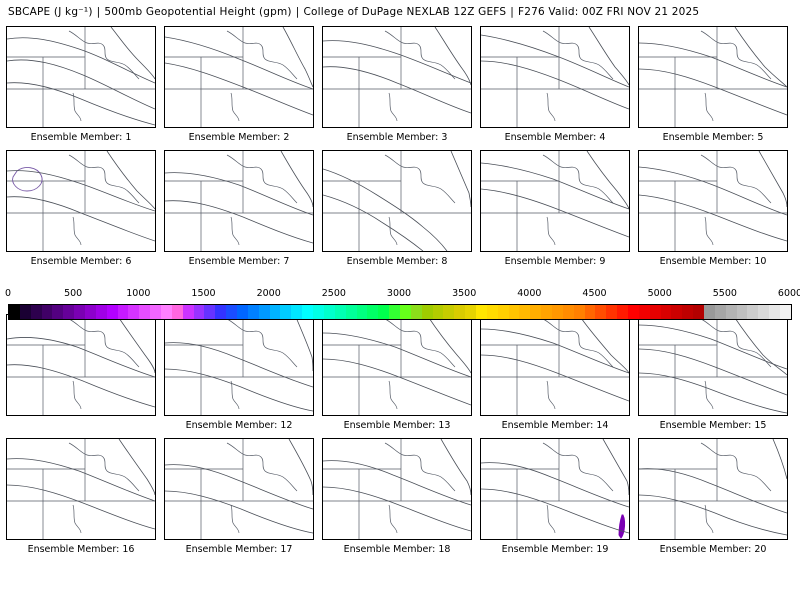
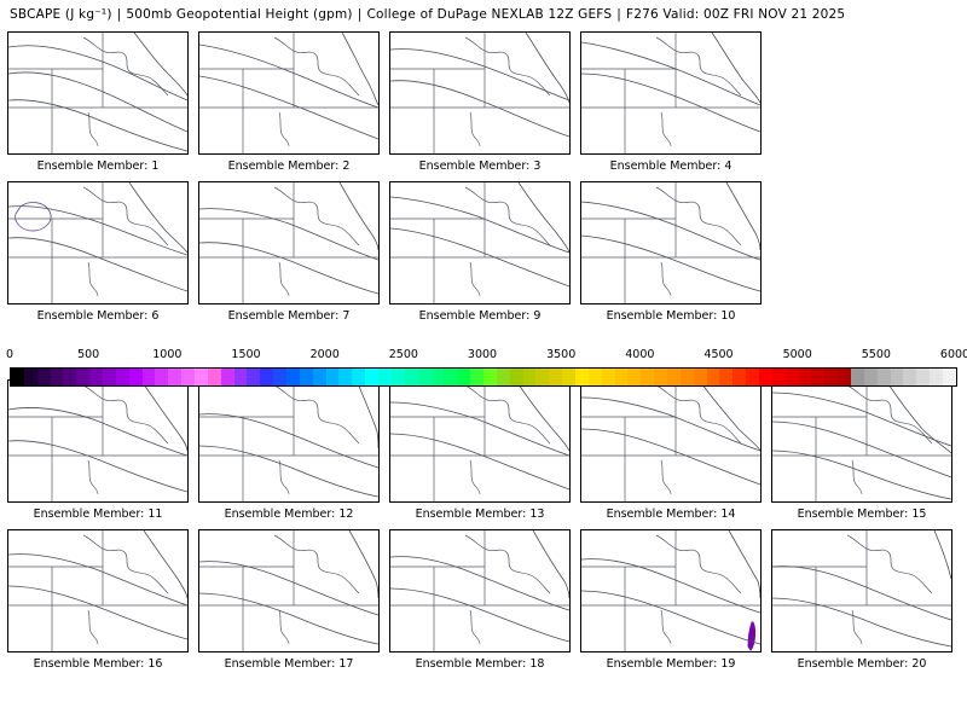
  SBCAPE (J kg⁻¹) | 500mb Geopotential Height (gpm) | College of DuPage NEXLAB 12Z GEFS | F276 Valid: 00Z FRI NOV 21 2025
  Ensemble Member: 1
  Ensemble Member: 2
  Ensemble Member: 3
  Ensemble Member: 4
- Ensemble Member: 5
  Ensemble Member: 6
  Ensemble Member: 7
- Ensemble Member: 8
  Ensemble Member: 9
  Ensemble Member: 10
+ Ensemble Member: 11
  Ensemble Member: 12
  Ensemble Member: 13
  Ensemble Member: 14
  Ensemble Member: 15
  Ensemble Member: 16
  Ensemble Member: 17
  Ensemble Member: 18
  Ensemble Member: 19
  Ensemble Member: 20
  0
  500
  1000
  1500
  2000
  2500
  3000
  3500
  4000
  4500
  5000
  5500
  6000
